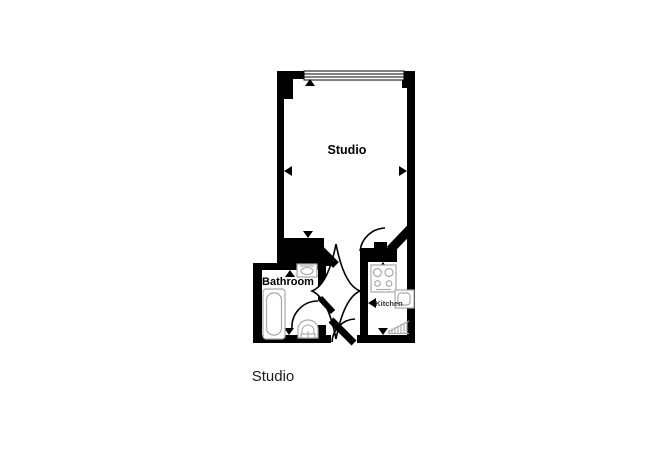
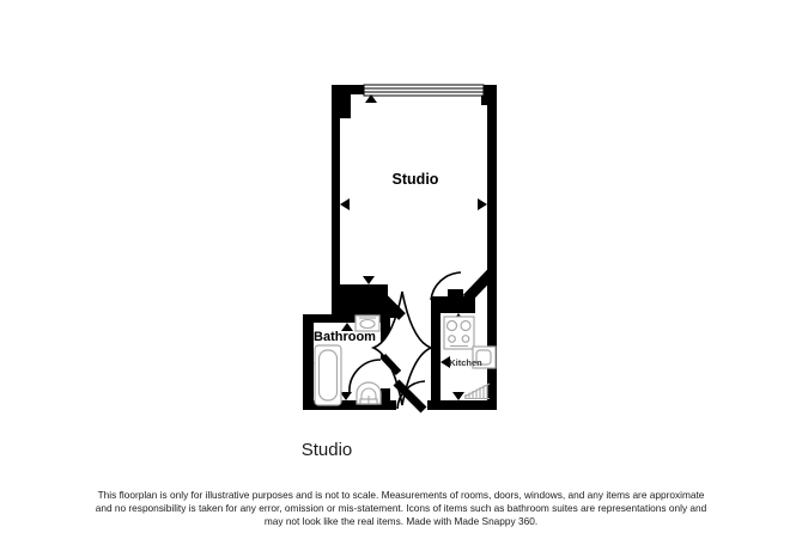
  Studio
  Bathroom
  Kitchen
  Studio
+ This floorplan is only for illustrative purposes and is not to scale. Measurements of rooms, doors, windows, and any items are approximate
+ and no responsibility is taken for any error, omission or mis-statement. Icons of items such as bathroom suites are representations only and
+ may not look like the real items. Made with Made Snappy 360.
